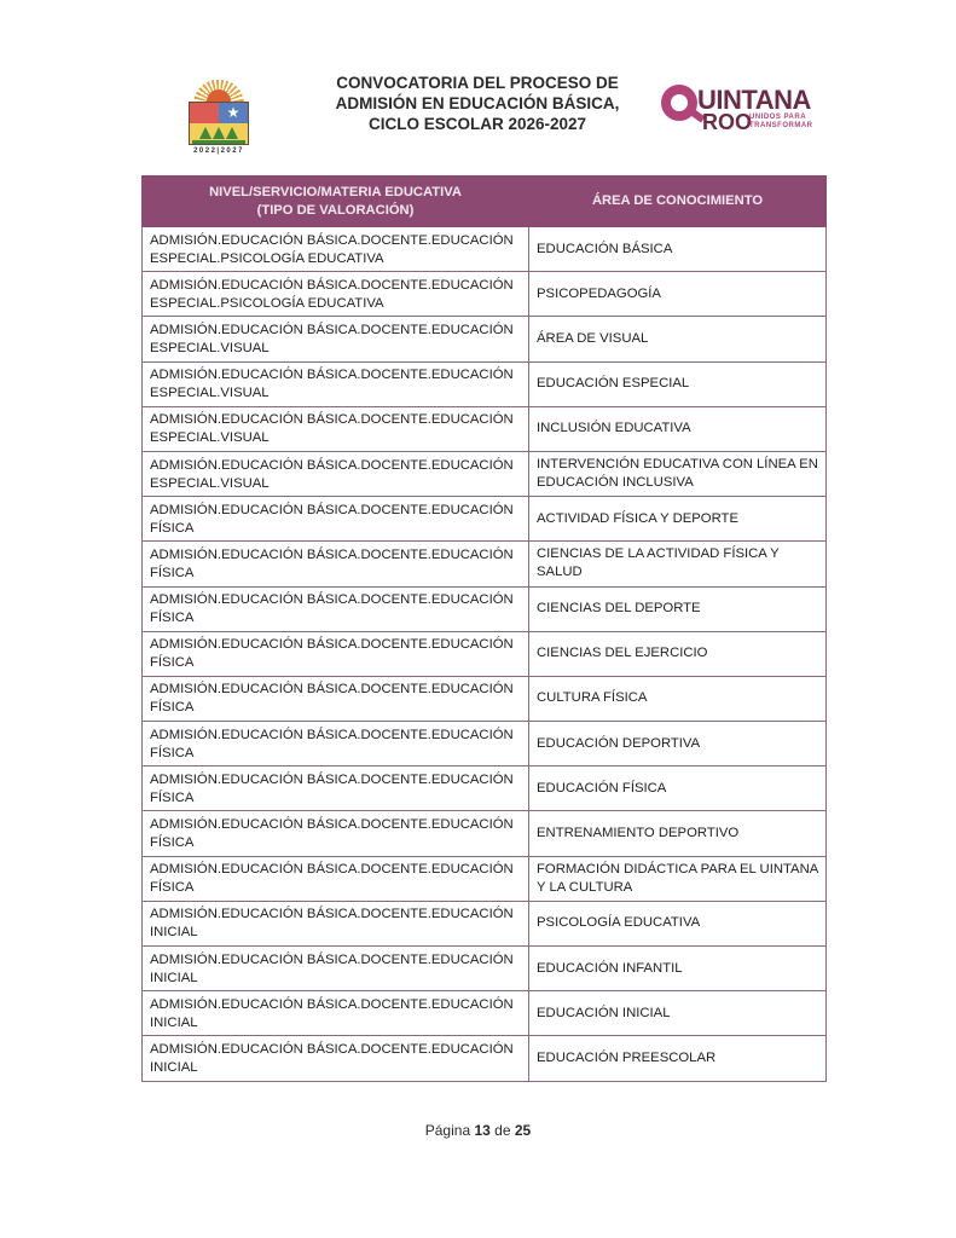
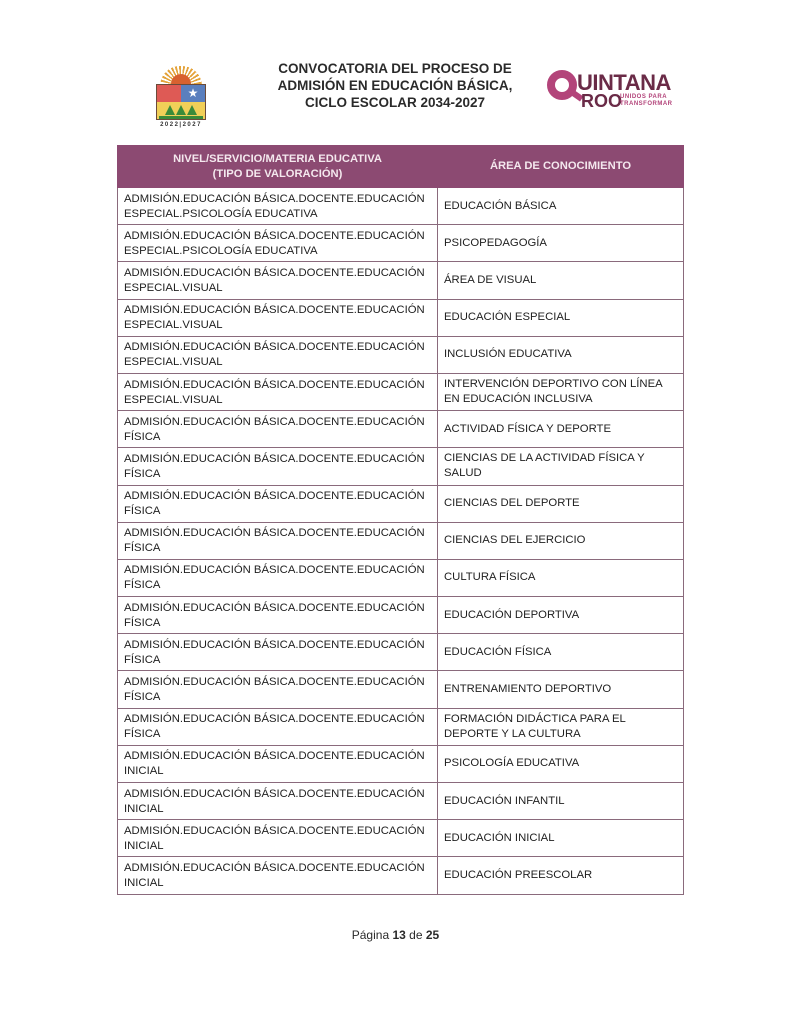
  ★
  CONVOCATORIA DEL PROCESO DE
  ADMISIÓN EN EDUCACIÓN BÁSICA,
- CICLO ESCOLAR 2026-2027
+ CICLO ESCOLAR 2034-2027
  UINTANA
  ROO
  NIVEL/SERVICIO/MATERIA EDUCATIVA (TIPO DE VALORACIÓN)	ÁREA DE CONOCIMIENTO
  ADMISIÓN.EDUCACIÓN BÁSICA.DOCENTE.EDUCACIÓN ESPECIAL.PSICOLOGÍA EDUCATIVA	EDUCACIÓN BÁSICA
  ADMISIÓN.EDUCACIÓN BÁSICA.DOCENTE.EDUCACIÓN ESPECIAL.PSICOLOGÍA EDUCATIVA	PSICOPEDAGOGÍA
  ADMISIÓN.EDUCACIÓN BÁSICA.DOCENTE.EDUCACIÓN ESPECIAL.VISUAL	ÁREA DE VISUAL
  ADMISIÓN.EDUCACIÓN BÁSICA.DOCENTE.EDUCACIÓN ESPECIAL.VISUAL	EDUCACIÓN ESPECIAL
  ADMISIÓN.EDUCACIÓN BÁSICA.DOCENTE.EDUCACIÓN ESPECIAL.VISUAL	INCLUSIÓN EDUCATIVA
- ADMISIÓN.EDUCACIÓN BÁSICA.DOCENTE.EDUCACIÓN ESPECIAL.VISUAL	INTERVENCIÓN EDUCATIVA CON LÍNEA EN EDUCACIÓN INCLUSIVA
+ ADMISIÓN.EDUCACIÓN BÁSICA.DOCENTE.EDUCACIÓN ESPECIAL.VISUAL	INTERVENCIÓN DEPORTIVO CON LÍNEA EN EDUCACIÓN INCLUSIVA
  ADMISIÓN.EDUCACIÓN BÁSICA.DOCENTE.EDUCACIÓN FÍSICA	ACTIVIDAD FÍSICA Y DEPORTE
  ADMISIÓN.EDUCACIÓN BÁSICA.DOCENTE.EDUCACIÓN FÍSICA	CIENCIAS DE LA ACTIVIDAD FÍSICA Y SALUD
  ADMISIÓN.EDUCACIÓN BÁSICA.DOCENTE.EDUCACIÓN FÍSICA	CIENCIAS DEL DEPORTE
  ADMISIÓN.EDUCACIÓN BÁSICA.DOCENTE.EDUCACIÓN FÍSICA	CIENCIAS DEL EJERCICIO
  ADMISIÓN.EDUCACIÓN BÁSICA.DOCENTE.EDUCACIÓN FÍSICA	CULTURA FÍSICA
  ADMISIÓN.EDUCACIÓN BÁSICA.DOCENTE.EDUCACIÓN FÍSICA	EDUCACIÓN DEPORTIVA
  ADMISIÓN.EDUCACIÓN BÁSICA.DOCENTE.EDUCACIÓN FÍSICA	EDUCACIÓN FÍSICA
  ADMISIÓN.EDUCACIÓN BÁSICA.DOCENTE.EDUCACIÓN FÍSICA	ENTRENAMIENTO DEPORTIVO
- ADMISIÓN.EDUCACIÓN BÁSICA.DOCENTE.EDUCACIÓN FÍSICA	FORMACIÓN DIDÁCTICA PARA EL UINTANA Y LA CULTURA
+ ADMISIÓN.EDUCACIÓN BÁSICA.DOCENTE.EDUCACIÓN FÍSICA	FORMACIÓN DIDÁCTICA PARA EL DEPORTE Y LA CULTURA
  ADMISIÓN.EDUCACIÓN BÁSICA.DOCENTE.EDUCACIÓN INICIAL	PSICOLOGÍA EDUCATIVA
  ADMISIÓN.EDUCACIÓN BÁSICA.DOCENTE.EDUCACIÓN INICIAL	EDUCACIÓN INFANTIL
  ADMISIÓN.EDUCACIÓN BÁSICA.DOCENTE.EDUCACIÓN INICIAL	EDUCACIÓN INICIAL
  ADMISIÓN.EDUCACIÓN BÁSICA.DOCENTE.EDUCACIÓN INICIAL	EDUCACIÓN PREESCOLAR
  Página 13 de 25
